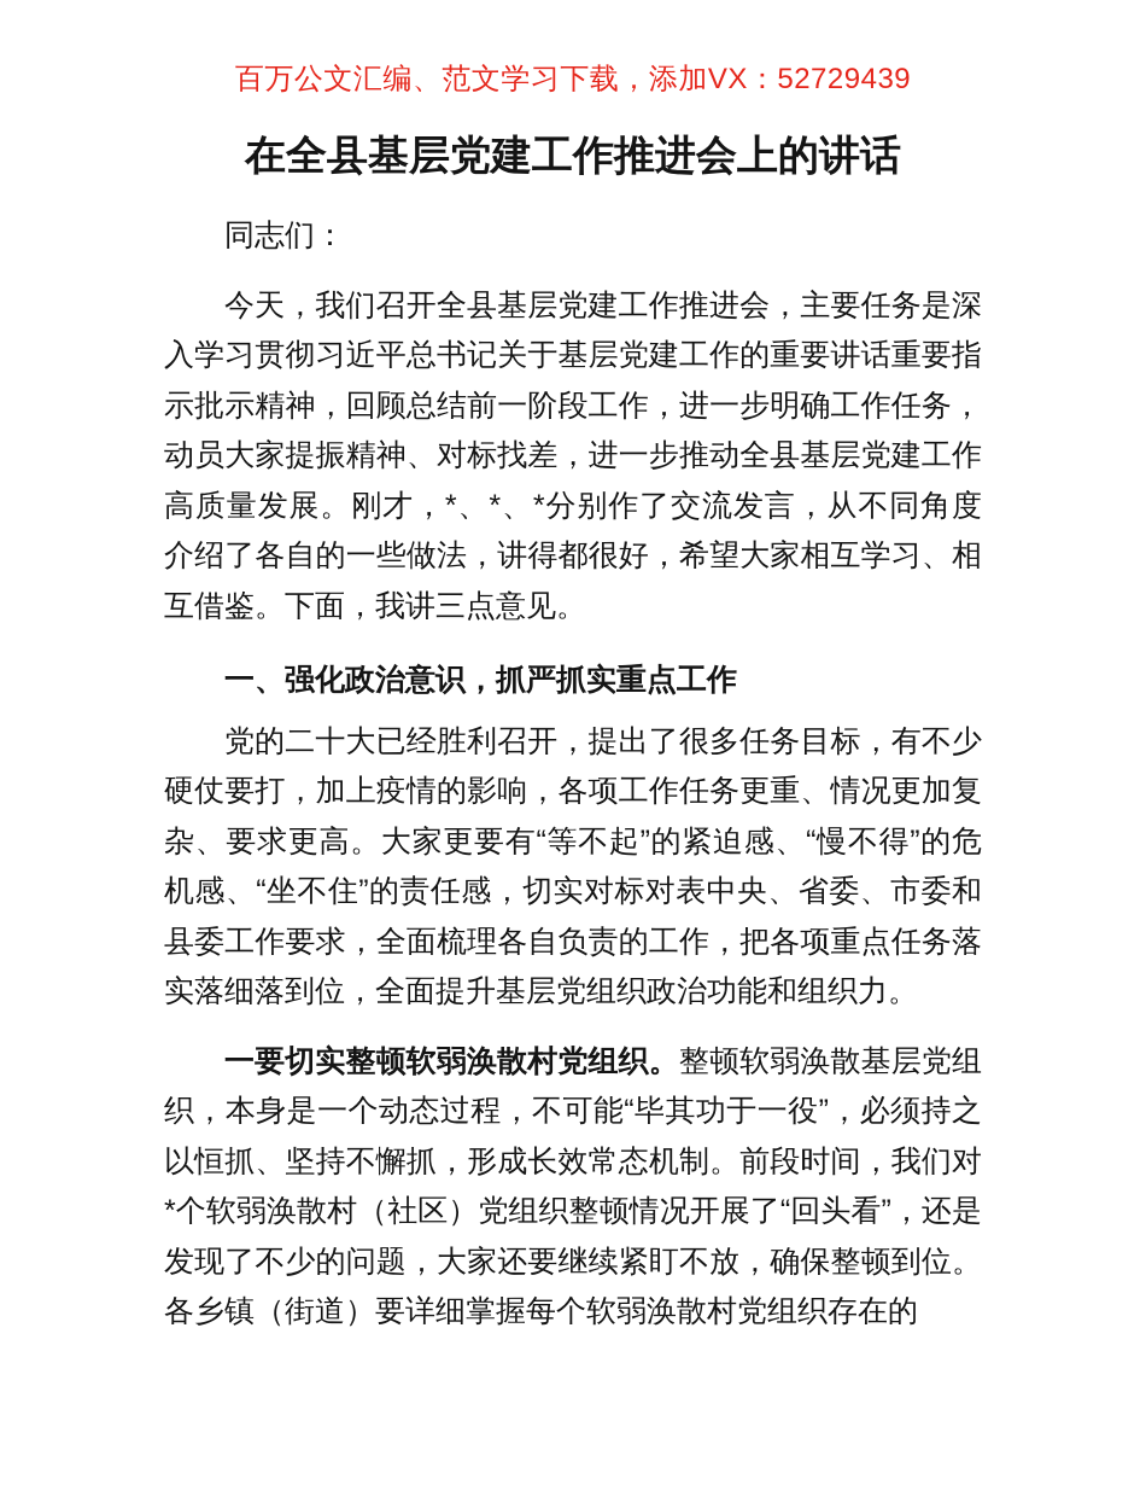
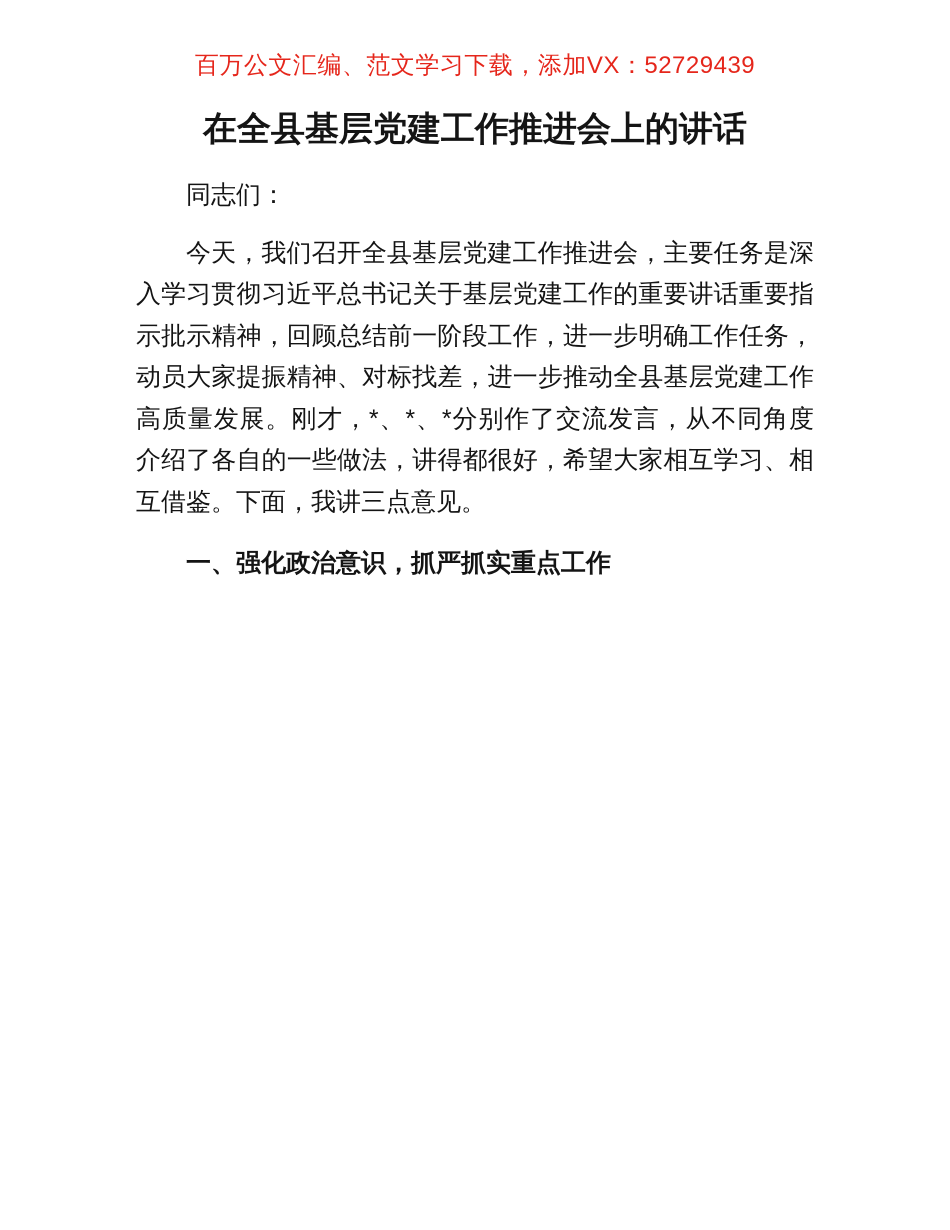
  百万公文汇编、范文学习下载，添加VX：52729439
  在全县基层党建工作推进会上的讲话
  同志们：
  今天，我们召开全县基层党建工作推进会，主要任务是深入学习贯彻习近平总书记关于基层党建工作的重要讲话重要指示批示精神，回顾总结前一阶段工作，进一步明确工作任务，动员大家提振精神、对标找差，进一步推动全县基层党建工作高质量发展。刚才，*、*、*分别作了交流发言，从不同角度介绍了各自的一些做法，讲得都很好，希望大家相互学习、相互借鉴。下面，我讲三点意见。
  一、强化政治意识，抓严抓实重点工作
- 党的二十大已经胜利召开，提出了很多任务目标，有不少硬仗要打，加上疫情的影响，各项工作任务更重、情况更加复杂、要求更高。大家更要有“等不起”的紧迫感、“慢不得”的危机感、“坐不住”的责任感，切实对标对表中央、省委、市委和县委工作要求，全面梳理各自负责的工作，把各项重点任务落实落细落到位，全面提升基层党组织政治功能和组织力。
- 一要切实整顿软弱涣散村党组织。整顿软弱涣散基层党组织，本身是一个动态过程，不可能“毕其功于一役”，必须持之以恒抓、坚持不懈抓，形成长效常态机制。前段时间，我们对*个软弱涣散村（社区）党组织整顿情况开展了“回头看”，还是发现了不少的问题，大家还要继续紧盯不放，确保整顿到位。各乡镇（街道）要详细掌握每个软弱涣散村党组织存在的
